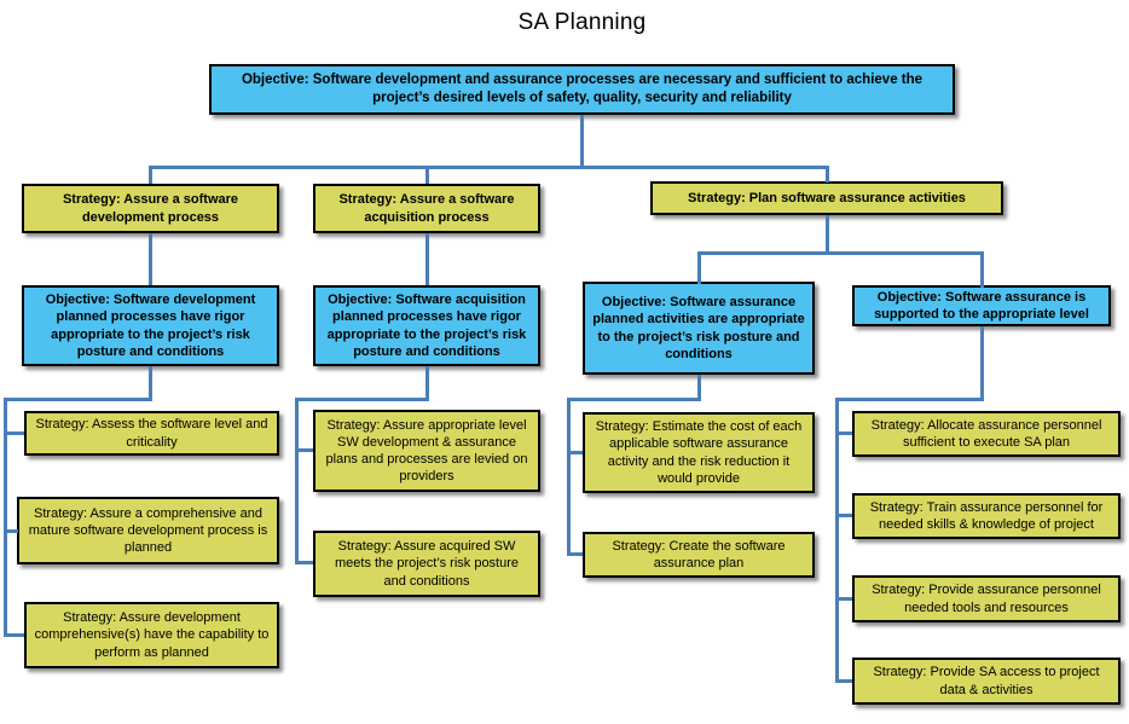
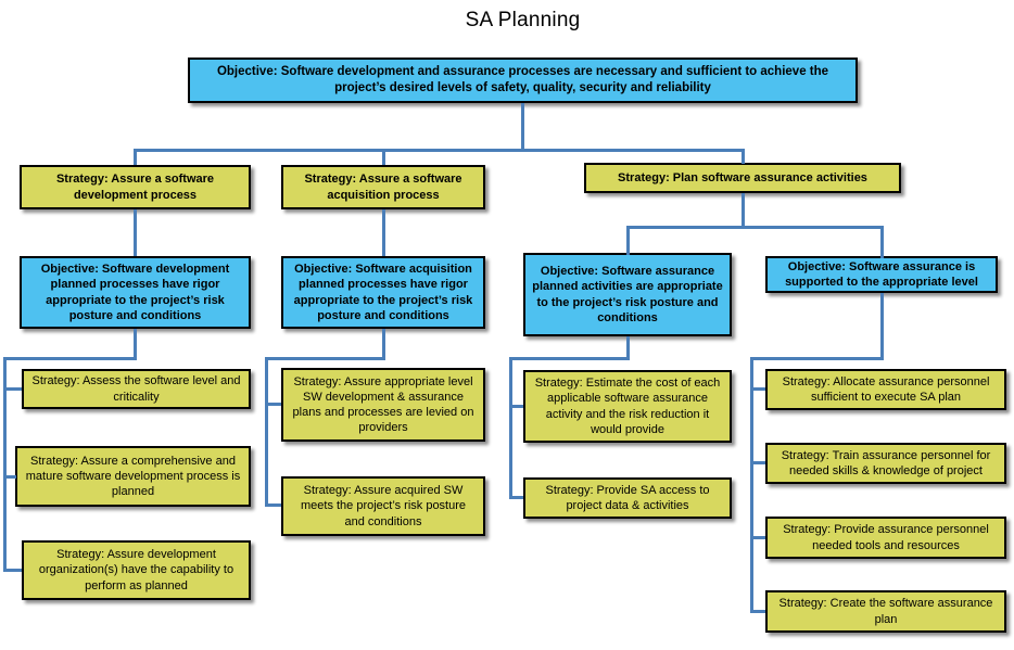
  SA Planning
  Objective: Software development and assurance processes are necessary and sufficient to achieve the project’s desired levels of safety, quality, security and reliability
  Strategy: Assure a software development process
  Strategy: Assure a software acquisition process
  Strategy: Plan software assurance activities
  Objective: Software development planned processes have rigor appropriate to the project’s risk posture and conditions
  Objective: Software acquisition planned processes have rigor appropriate to the project’s risk posture and conditions
  Objective: Software assurance planned activities are appropriate to the project’s risk posture and conditions
  Objective: Software assurance is supported to the appropriate level
  Strategy: Assess the software level and criticality
  Strategy: Assure a comprehensive and mature software development process is planned
- Strategy: Assure development comprehensive(s) have the capability to perform as planned
+ Strategy: Assure development organization(s) have the capability to perform as planned
  Strategy: Assure appropriate level SW development & assurance plans and processes are levied on providers
  Strategy: Assure acquired SW meets the project’s risk posture and conditions
  Strategy: Estimate the cost of each applicable software assurance activity and the risk reduction it would provide
- Strategy: Create the software assurance plan
+ Strategy: Provide SA access to project data & activities
  Strategy: Allocate assurance personnel sufficient to execute SA plan
  Strategy: Train assurance personnel for needed skills & knowledge of project
  Strategy: Provide assurance personnel needed tools and resources
- Strategy: Provide SA access to project data & activities
+ Strategy: Create the software assurance plan
